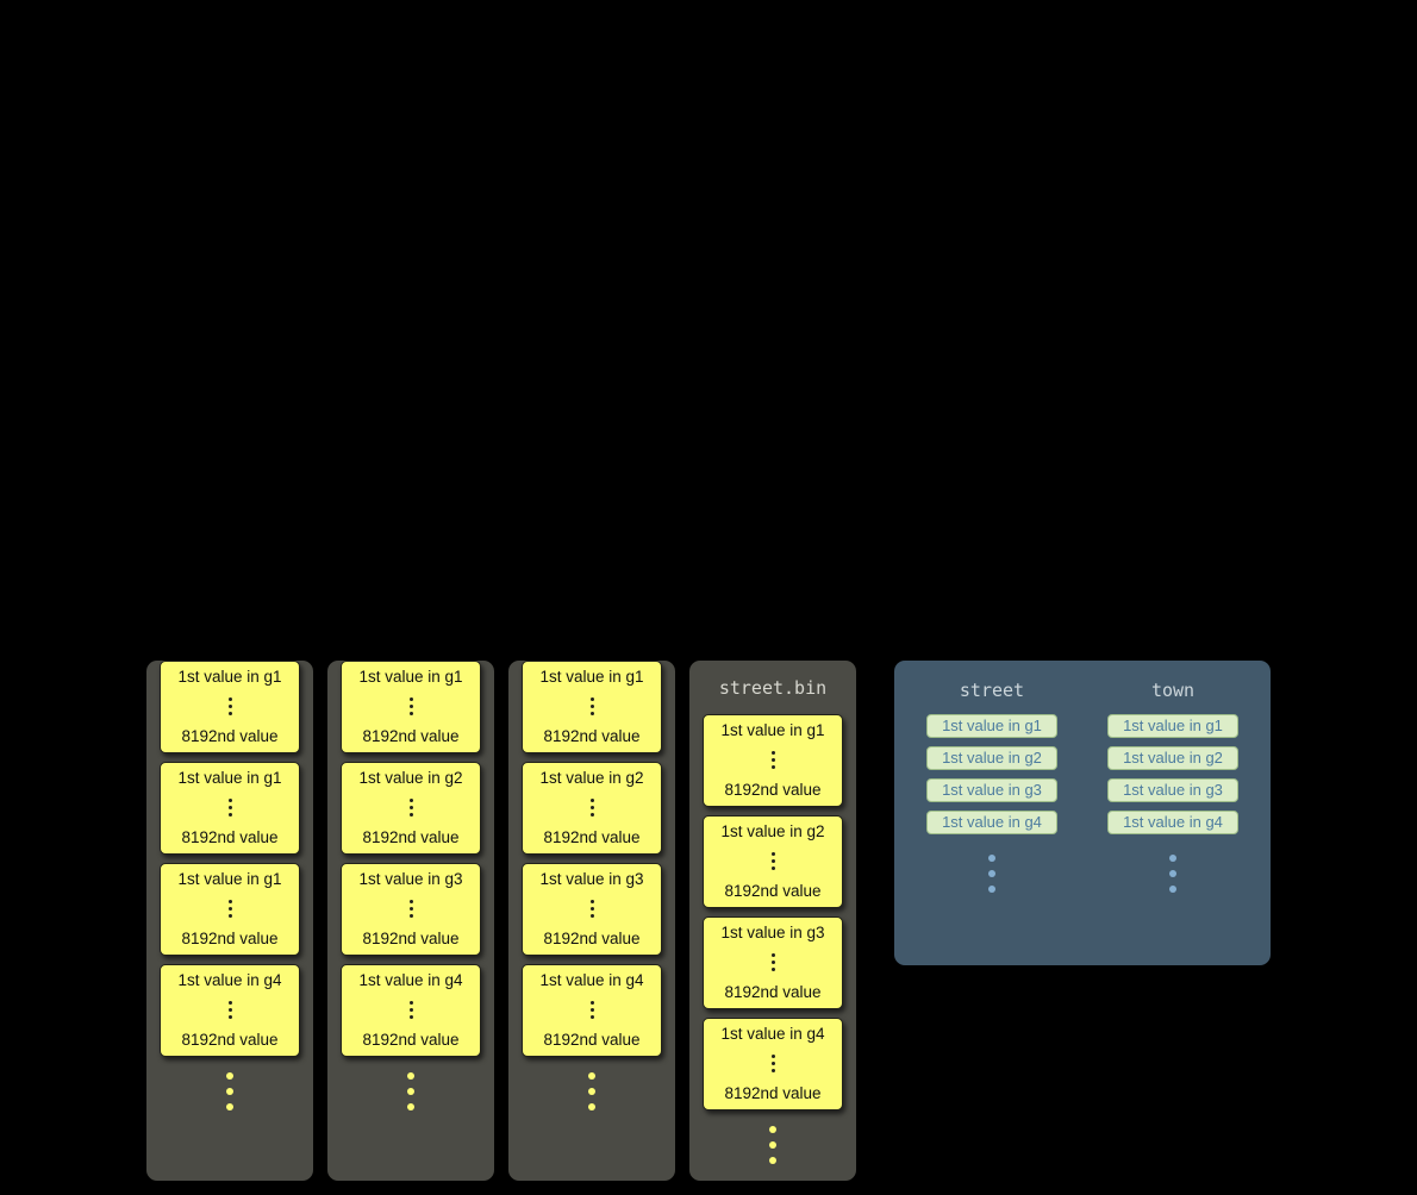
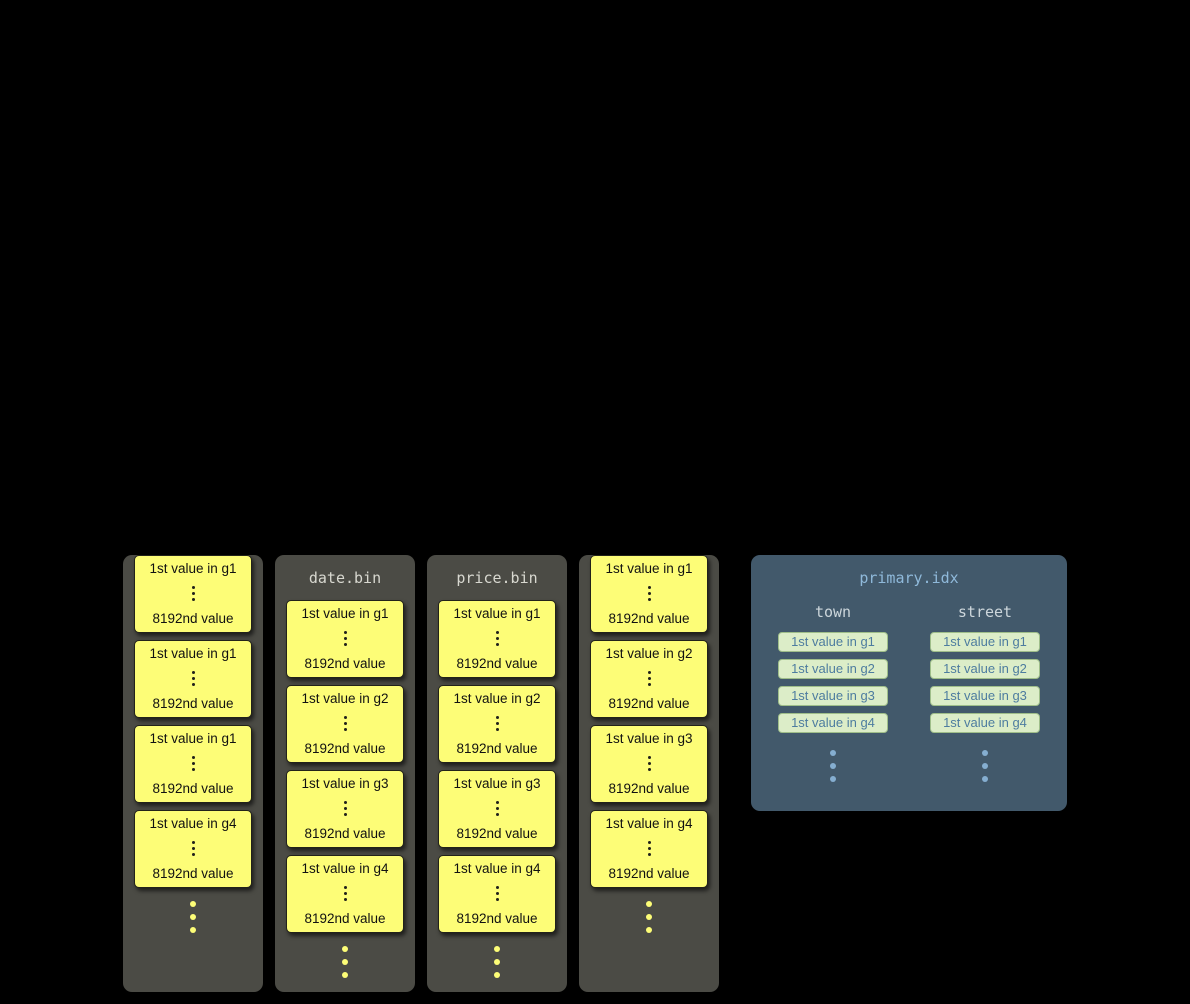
  1st value in g1
  8192nd value
  1st value in g1
  8192nd value
  1st value in g1
  8192nd value
  1st value in g4
  8192nd value
+ date.bin
  1st value in g1
  8192nd value
  1st value in g2
  8192nd value
  1st value in g3
  8192nd value
  1st value in g4
  8192nd value
+ price.bin
  1st value in g1
  8192nd value
  1st value in g2
  8192nd value
  1st value in g3
  8192nd value
  1st value in g4
  8192nd value
- street.bin
  1st value in g1
  8192nd value
  1st value in g2
  8192nd value
  1st value in g3
  8192nd value
  1st value in g4
  8192nd value
+ primary.idx
- street
+ town
  1st value in g1
  1st value in g2
  1st value in g3
  1st value in g4
- town
+ street
  1st value in g1
  1st value in g2
  1st value in g3
  1st value in g4
